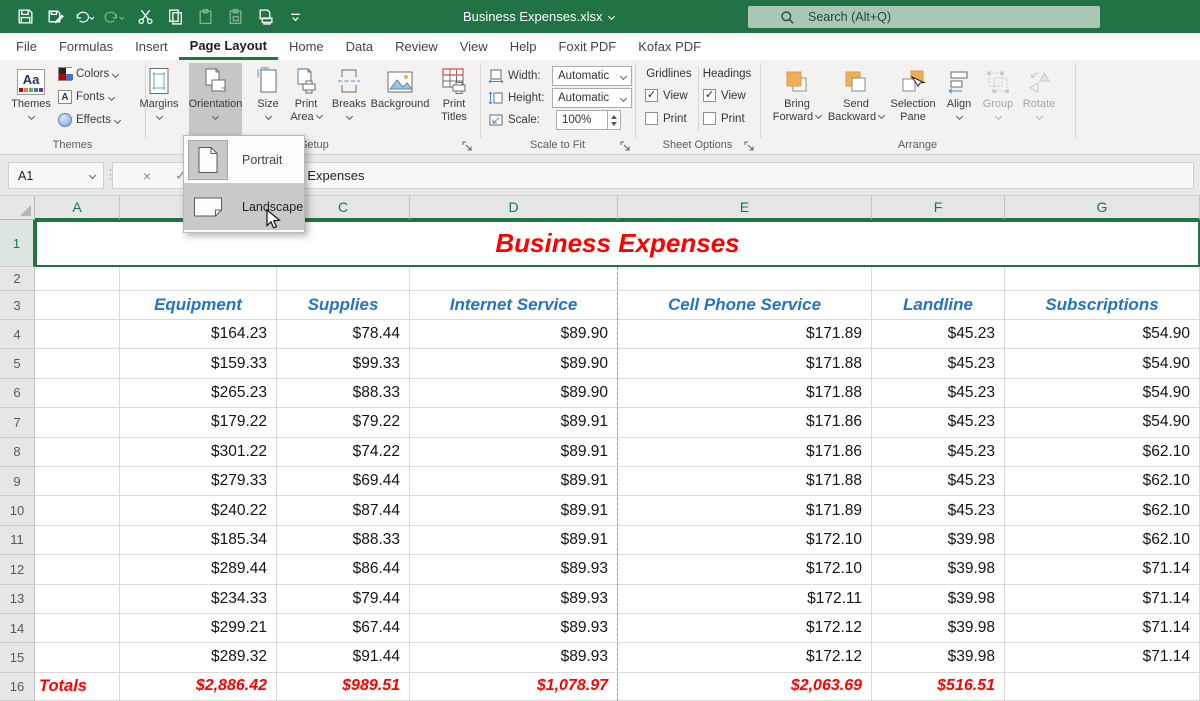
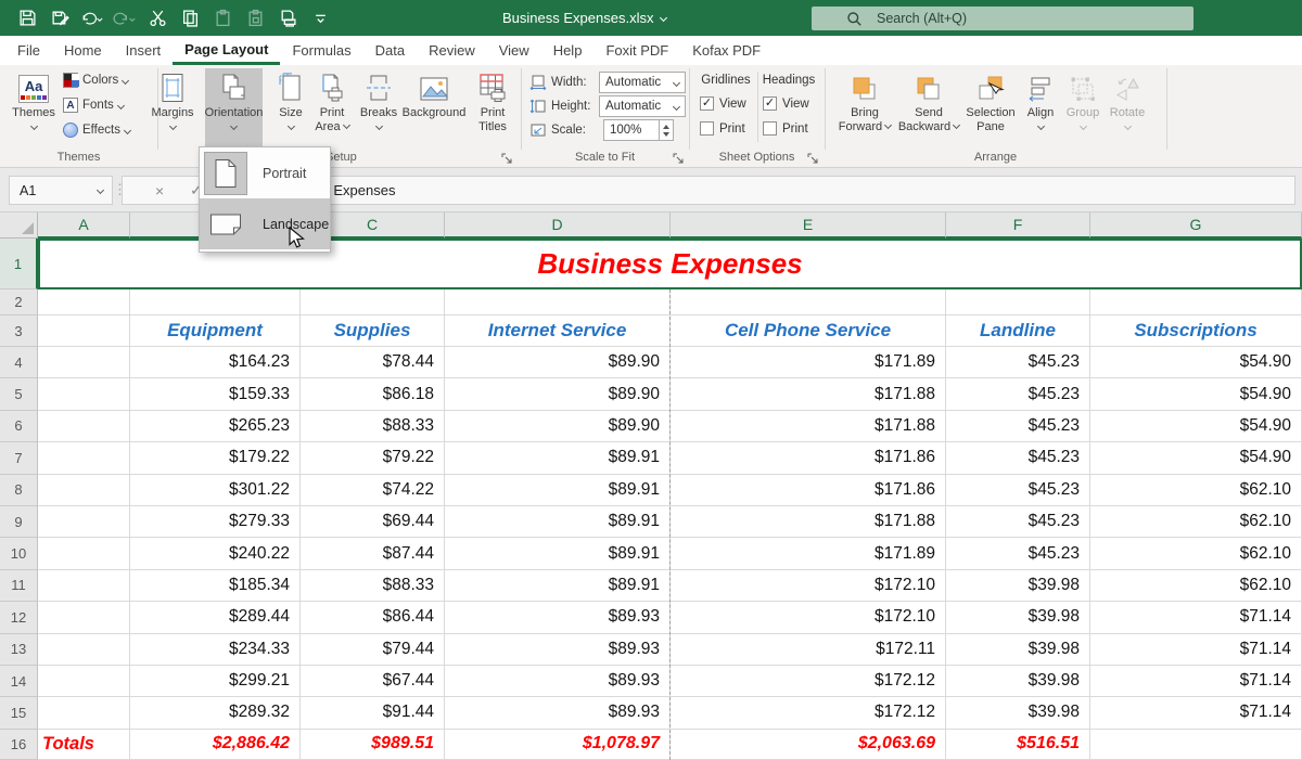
  Business Expenses.xlsx
  Search (Alt+Q)
  File
- Formulas
+ Home
  Insert
  Page Layout
- Home
+ Formulas
  Data
  Review
  View
  Help
  Foxit PDF
  Kofax PDF
  Aa
  Themes
  Colors
  A
  Fonts
  Effects
  Themes
  Margins
  Orientation
  Size
  Print
  Area
  Breaks
  Background
  Print
  Titles
  Width:
  Automatic
  Height:
  Automatic
  Scale:
  100%
  Scale to Fit
  Gridlines
  Headings
  ✓
  View
  Print
  ✓
  View
  Print
  Sheet Options
  Bring
  Forward
  Send
  Backward
  Selection
  Pane
  Align
  Group
  Rotate
  Arrange
  A1
  ⋮
  ×
  ✓
  A
  C
  D
  E
  F
  G
  1
  Business Expenses
  2
  3
  Equipment
  Supplies
  Internet Service
  Cell Phone Service
  Landline
  Subscriptions
  4
  $164.23
  $78.44
  $89.90
  $171.89
  $45.23
  $54.90
  5
  $159.33
- $99.33
+ $86.18
  $89.90
  $171.88
  $45.23
  $54.90
  6
  $265.23
  $88.33
  $89.90
  $171.88
  $45.23
  $54.90
  7
  $179.22
  $79.22
  $89.91
  $171.86
  $45.23
  $54.90
  8
  $301.22
  $74.22
  $89.91
  $171.86
  $45.23
  $62.10
  9
  $279.33
  $69.44
  $89.91
  $171.88
  $45.23
  $62.10
  10
  $240.22
  $87.44
  $89.91
  $171.89
  $45.23
  $62.10
  11
  $185.34
  $88.33
  $89.91
  $172.10
  $39.98
  $62.10
  12
  $289.44
  $86.44
  $89.93
  $172.10
  $39.98
  $71.14
  13
  $234.33
  $79.44
  $89.93
  $172.11
  $39.98
  $71.14
  14
  $299.21
  $67.44
  $89.93
  $172.12
  $39.98
  $71.14
  15
  $289.32
  $91.44
  $89.93
  $172.12
  $39.98
  $71.14
  16
  Totals
  $2,886.42
  $989.51
  $1,078.97
  $2,063.69
  $516.51
  Portrait
  Landscape
